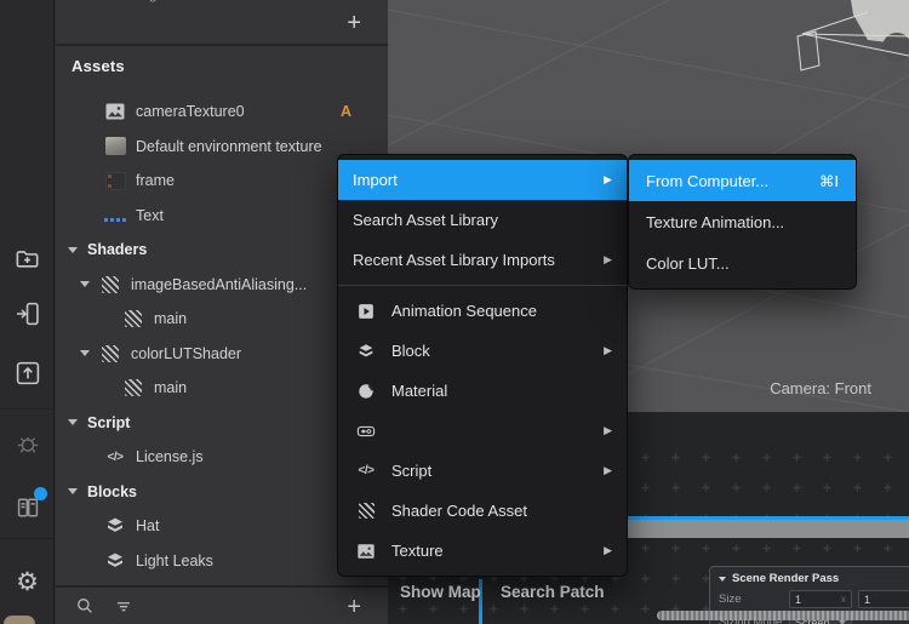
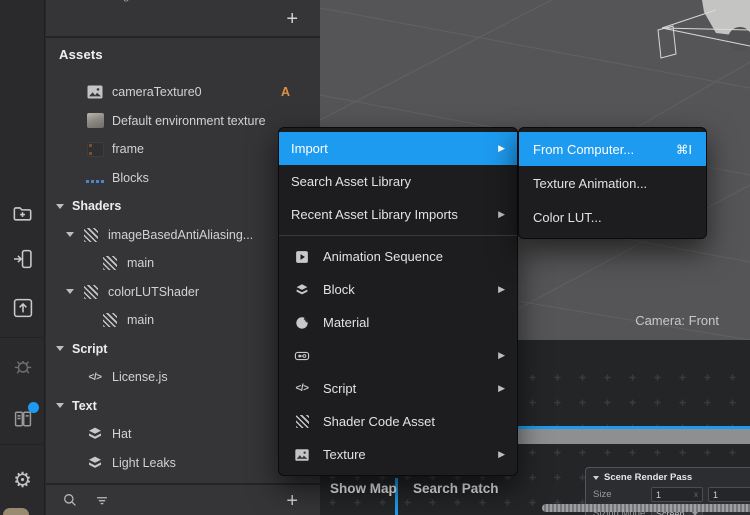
  Camera: Front
  Show Map
  Search Patch
  Scene Render Pass
  Size
  1
  x
  1
  Sizing Mode
  Screen
  ⚙
  +
  Assets
  cameraTexture0
  A
  Default environment texture
  frame
- Text
+ Blocks
  Shaders
  imageBasedAntiAliasing...
  main
  colorLUTShader
  main
  Script
  </>
  License.js
- Blocks
+ Text
  Hat
  Light Leaks
  +
  Import
  ▶
  Search Asset Library
  Recent Asset Library Imports
  ▶
  Animation Sequence
  Block
  ▶
  Material
  ▶
  </>
  Script
  ▶
  Shader Code Asset
  Texture
  ▶
  From Computer...
  ⌘I
  Texture Animation...
  Color LUT...
